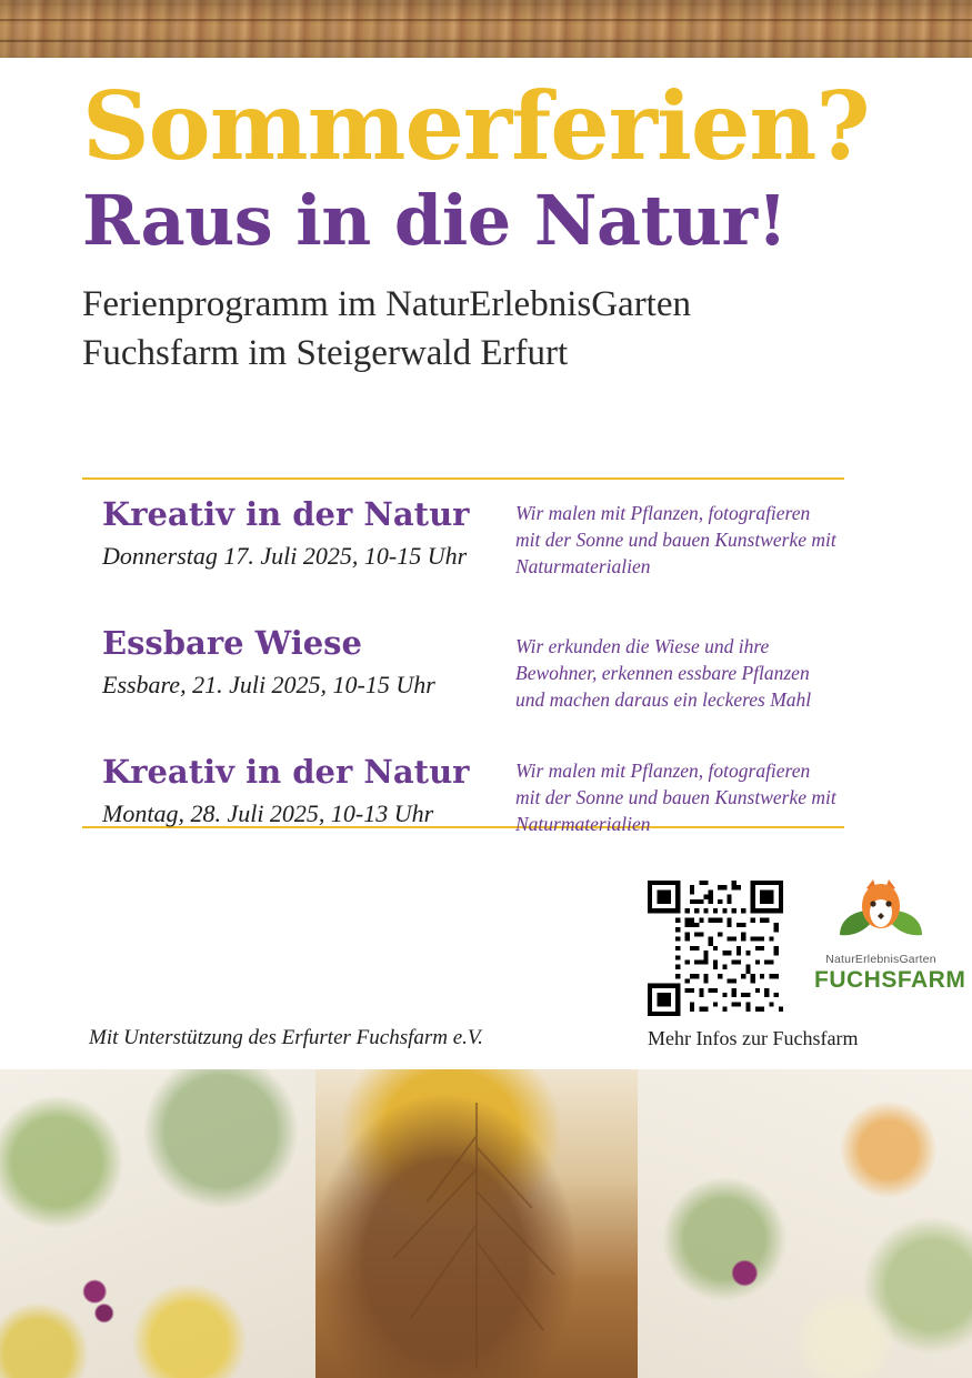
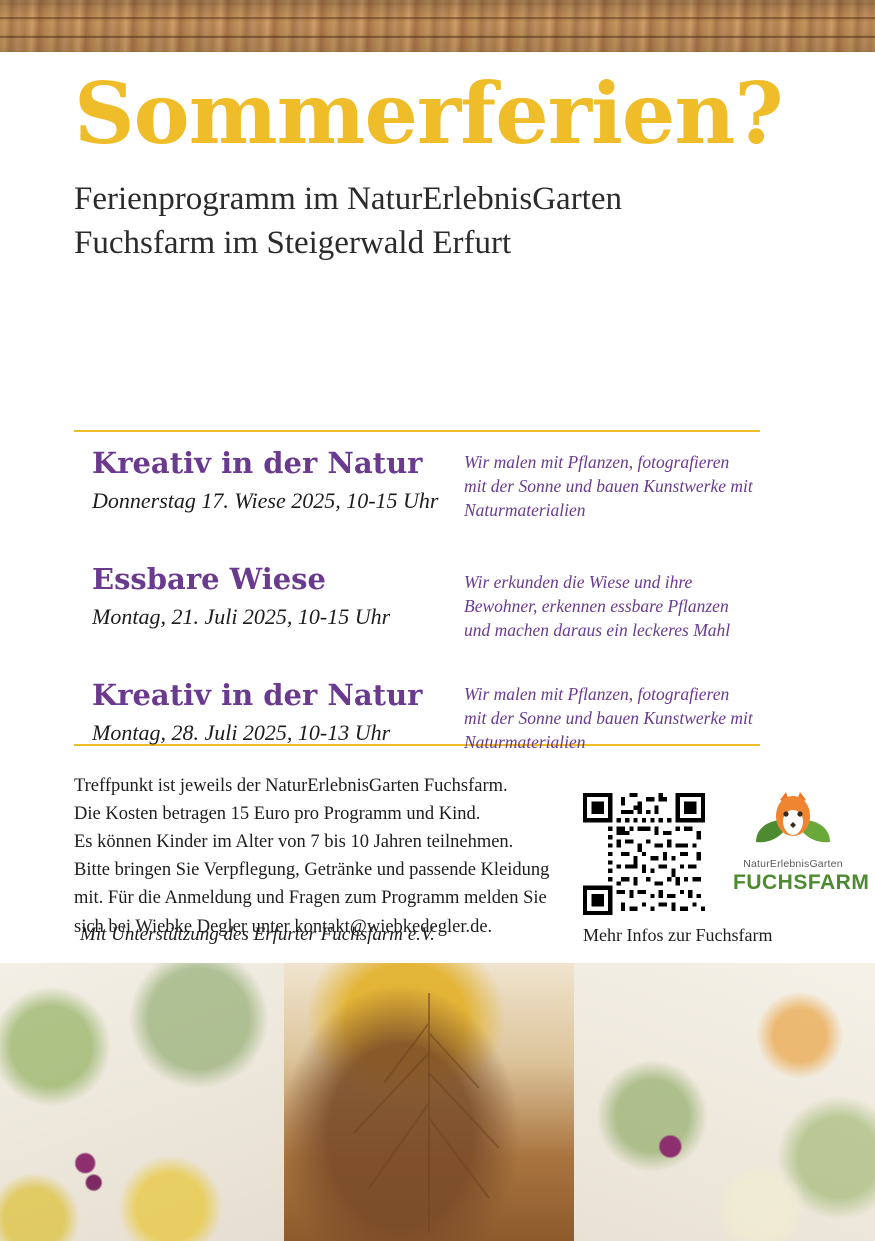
  Sommerferien?
- Raus in die Natur!
  Ferienprogramm im NaturErlebnisGarten
  Fuchsfarm im Steigerwald Erfurt
  Kreativ in der Natur
- Donnerstag 17. Juli 2025, 10-15 Uhr
+ Donnerstag 17. Wiese 2025, 10-15 Uhr
  Wir malen mit Pflanzen, fotografieren mit der Sonne und bauen Kunstwerke mit Naturmaterialien
  Essbare Wiese
- Essbare, 21. Juli 2025, 10-15 Uhr
+ Montag, 21. Juli 2025, 10-15 Uhr
  Wir erkunden die Wiese und ihre Bewohner, erkennen essbare Pflanzen und machen daraus ein leckeres Mahl
  Kreativ in der Natur
  Montag, 28. Juli 2025, 10-13 Uhr
  Wir malen mit Pflanzen, fotografieren mit der Sonne und bauen Kunstwerke mit Naturmaterialien
+ Treffpunkt ist jeweils der NaturErlebnisGarten Fuchsfarm.
+ Die Kosten betragen 15 Euro pro Programm und Kind.
+ Es können Kinder im Alter von 7 bis 10 Jahren teilnehmen.
+ Bitte bringen Sie Verpflegung, Getränke und passende Kleidung
+ mit. Für die Anmeldung und Fragen zum Programm melden Sie
+ sich bei Wiebke Degler unter kontakt@wiebkedegler.de.
  Mit Unterstützung des Erfurter Fuchsfarm e.V.
  Mehr Infos zur Fuchsfarm
  NaturErlebnisGarten
  FUCHSFARM
